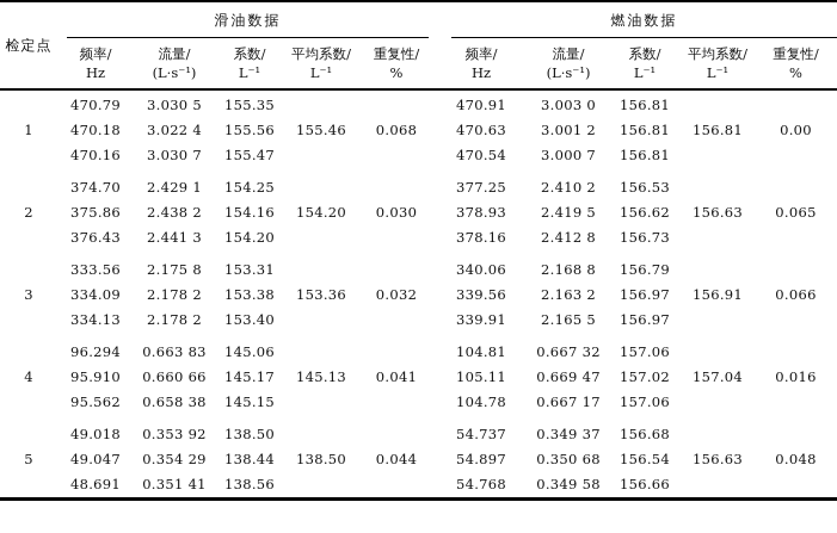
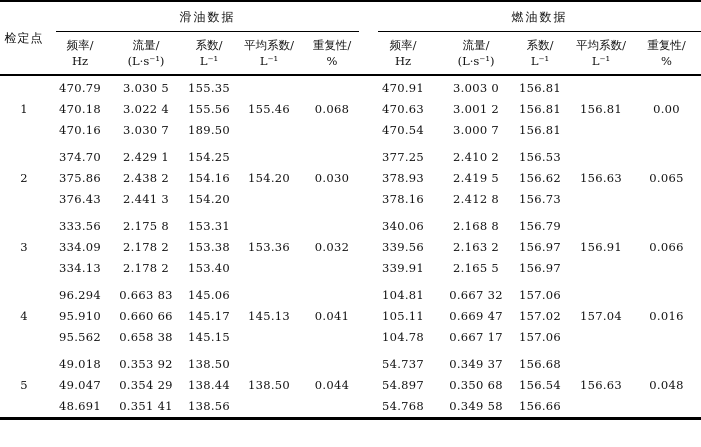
  检定点	滑油数据	燃油数据
  频率/Hz	流量/(L·s⁻¹)	系数/L⁻¹	平均系数/L⁻¹	重复性/%	频率/Hz	流量/(L·s⁻¹)	系数/L⁻¹	平均系数/L⁻¹	重复性/%
  	470.79	3.030 5	155.35			470.91	3.003 0	156.81
  1	470.18	3.022 4	155.56	155.46	0.068	470.63	3.001 2	156.81	156.81	0.00
- 	470.16	3.030 7	155.47			470.54	3.000 7	156.81
+ 	470.16	3.030 7	189.50			470.54	3.000 7	156.81
  	374.70	2.429 1	154.25			377.25	2.410 2	156.53
  2	375.86	2.438 2	154.16	154.20	0.030	378.93	2.419 5	156.62	156.63	0.065
  	376.43	2.441 3	154.20			378.16	2.412 8	156.73
  	333.56	2.175 8	153.31			340.06	2.168 8	156.79
  3	334.09	2.178 2	153.38	153.36	0.032	339.56	2.163 2	156.97	156.91	0.066
  	334.13	2.178 2	153.40			339.91	2.165 5	156.97
  	96.294	0.663 83	145.06			104.81	0.667 32	157.06
  4	95.910	0.660 66	145.17	145.13	0.041	105.11	0.669 47	157.02	157.04	0.016
  	95.562	0.658 38	145.15			104.78	0.667 17	157.06
  	49.018	0.353 92	138.50			54.737	0.349 37	156.68
  5	49.047	0.354 29	138.44	138.50	0.044	54.897	0.350 68	156.54	156.63	0.048
  	48.691	0.351 41	138.56			54.768	0.349 58	156.66
